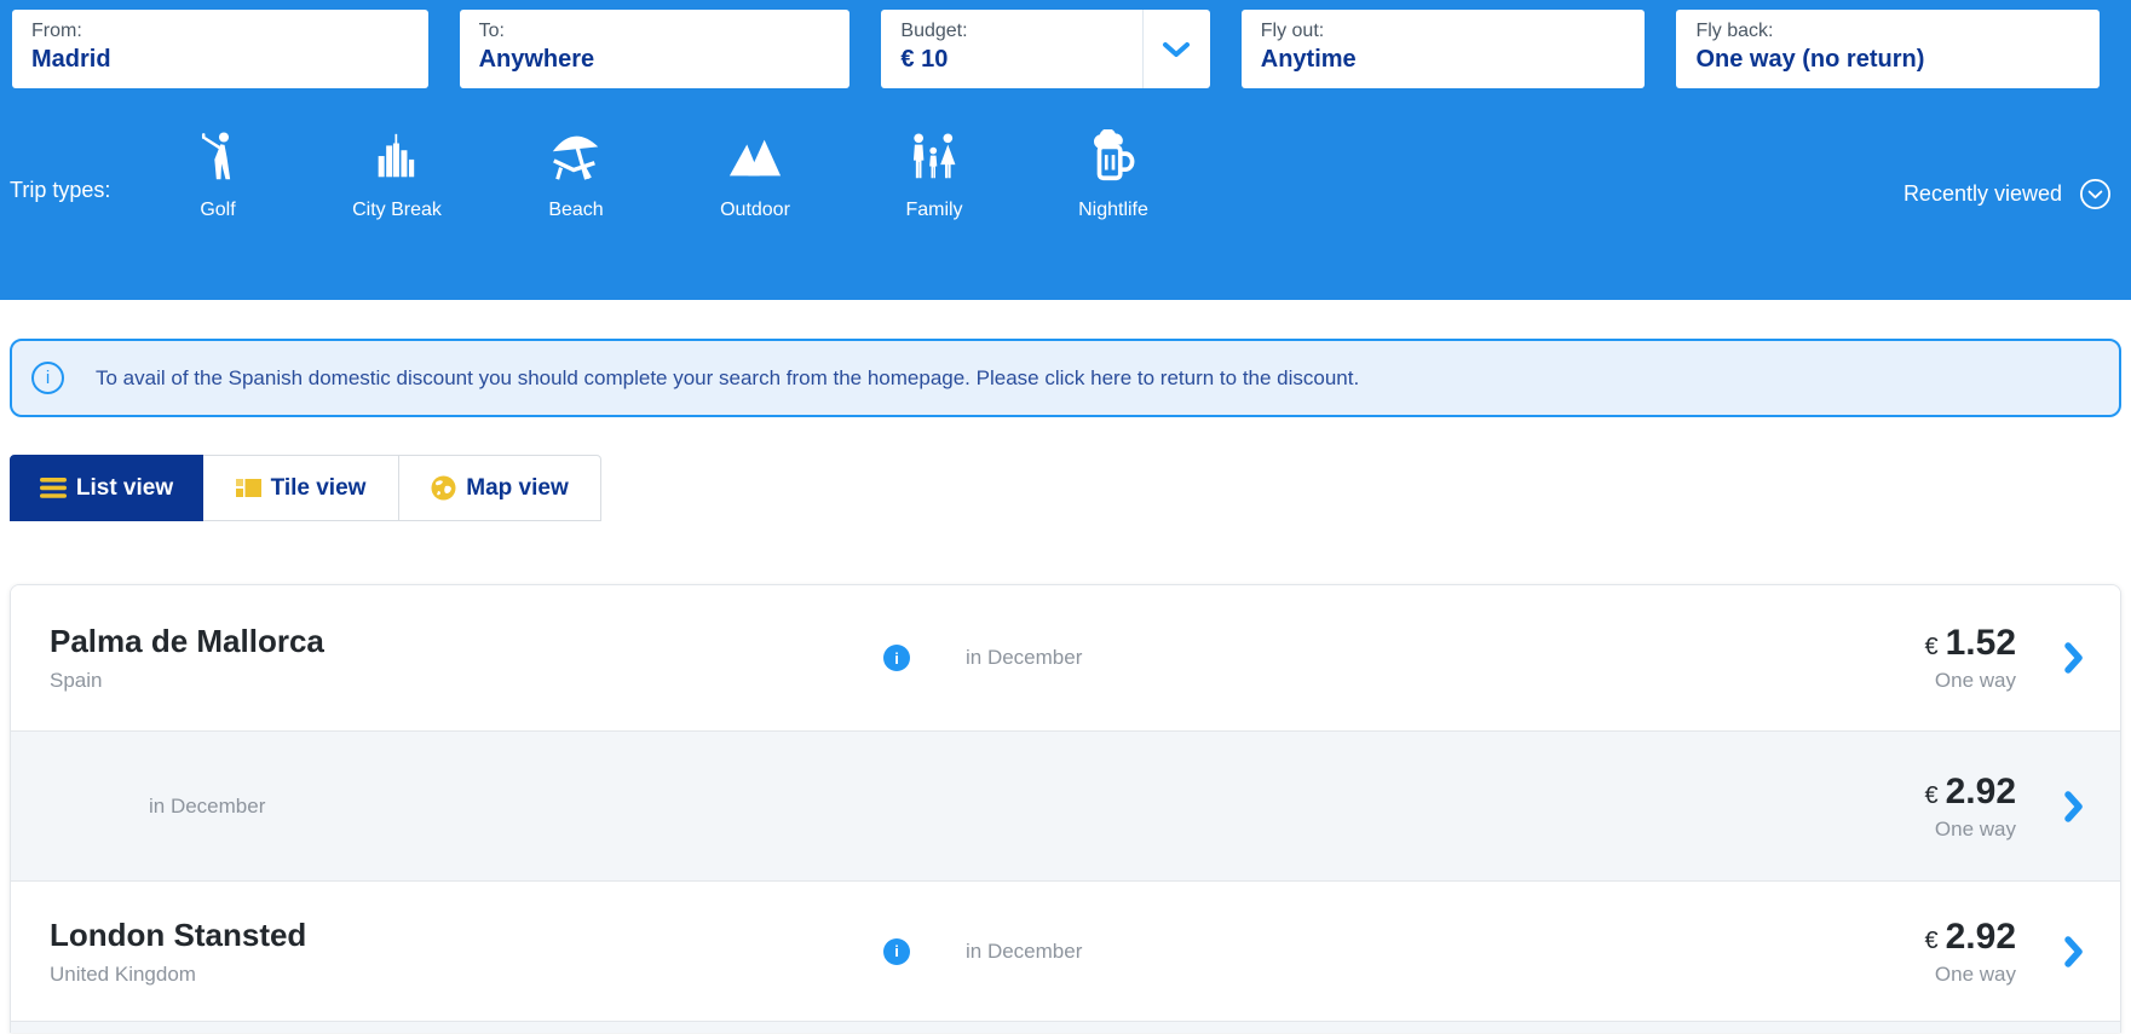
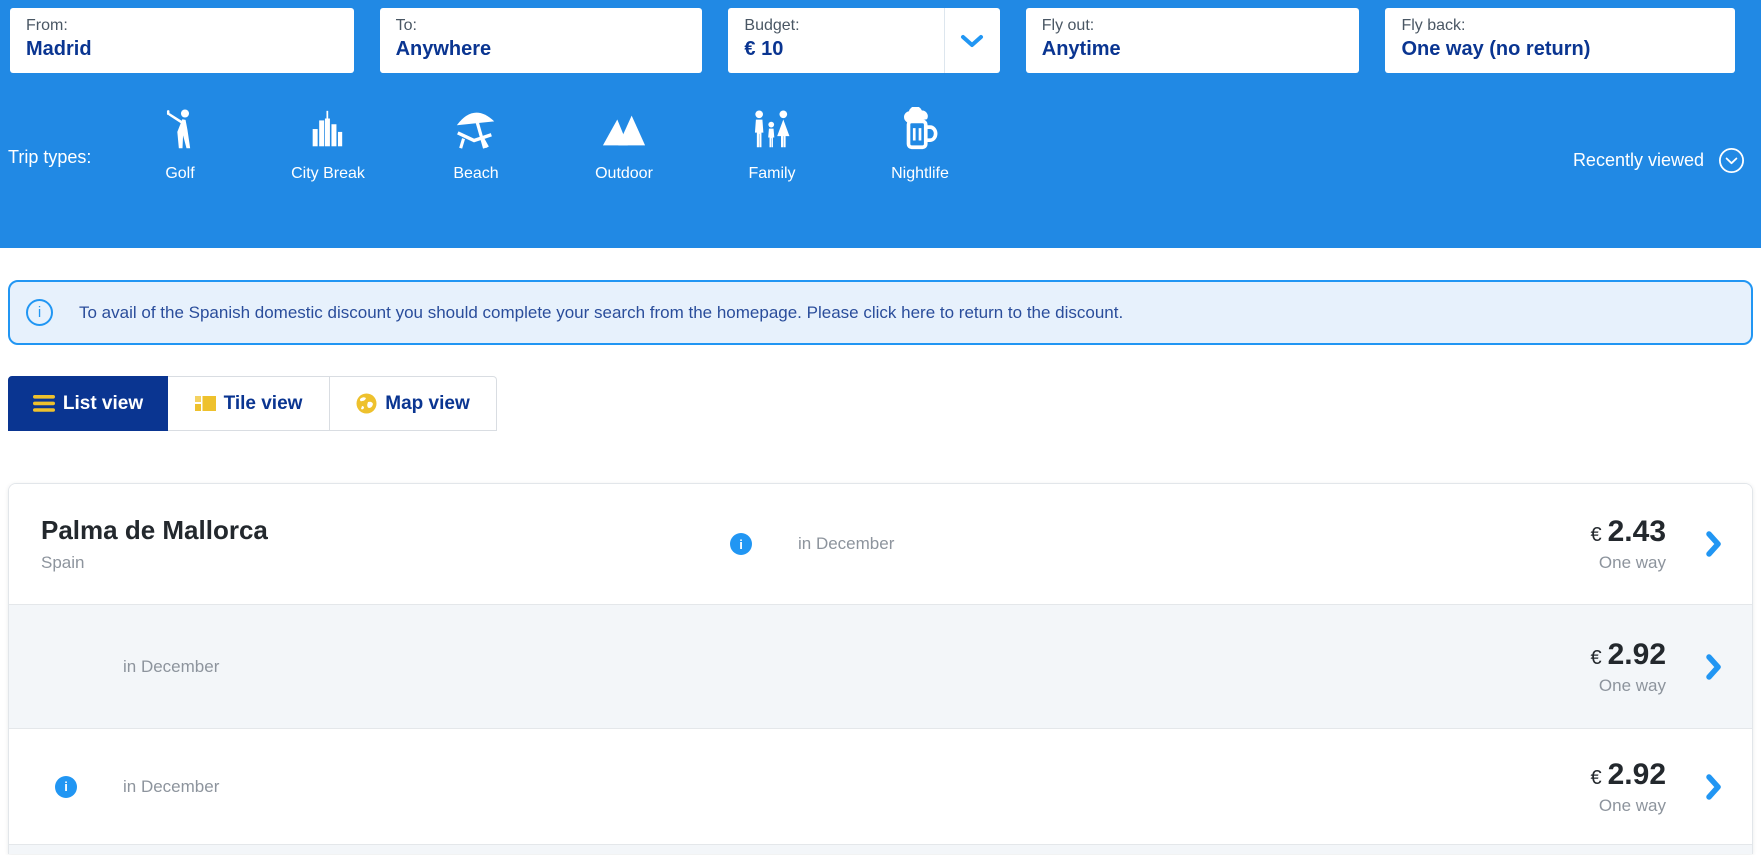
  From:
  Madrid
  To:
  Anywhere
  Budget:
  € 10
  Fly out:
  Anytime
  Fly back:
  One way (no return)
  Trip types:
  Golf
  City Break
  Beach
  Outdoor
  Family
  Nightlife
  Recently viewed
  i
  To avail of the Spanish domestic discount you should complete your search from the homepage. Please click here to return to the discount.
  List view
  Tile view
  Map view
  Palma de Mallorca
  Spain
  i
  in December
- € 1.52
+ € 2.43
  One way
  in December
  € 2.92
  One way
- London Stansted
- United Kingdom
  i
  in December
  € 2.92
  One way
